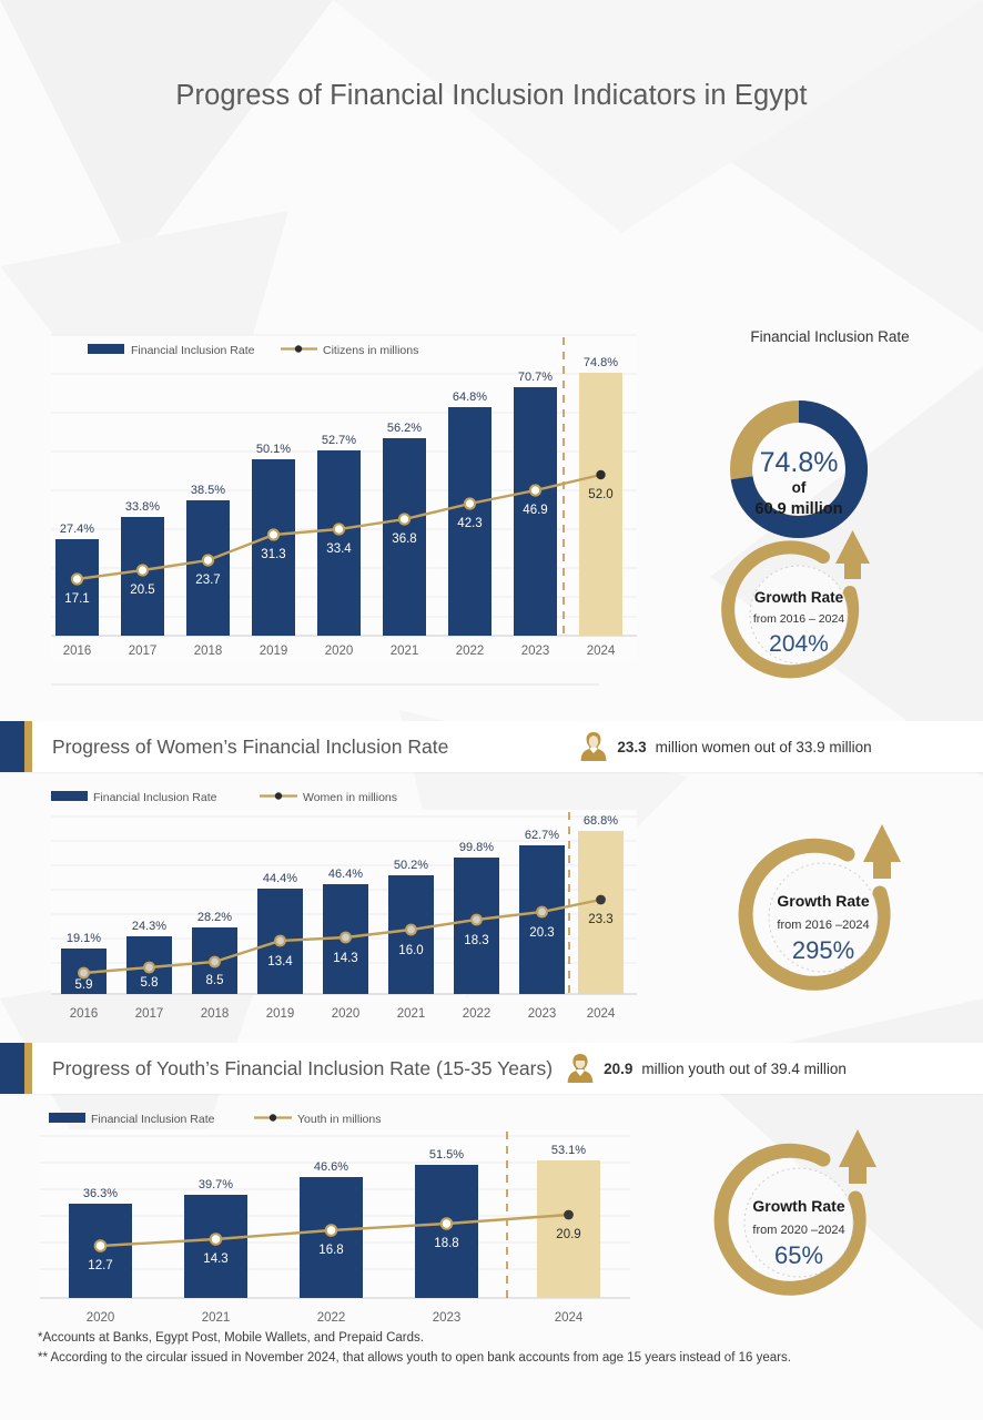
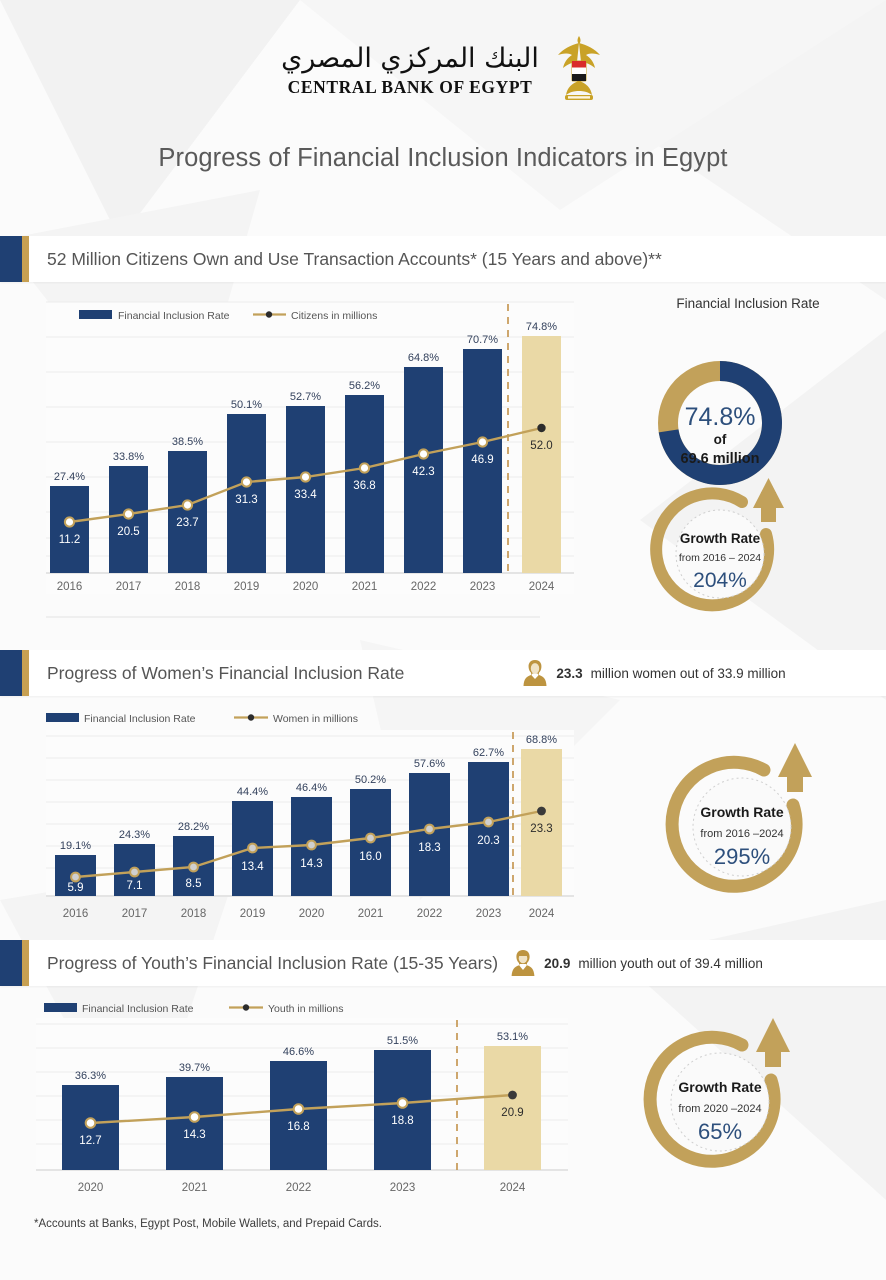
+ البنك المركزي المصري
+ CENTRAL BANK OF EGYPT
  Progress of Financial Inclusion Indicators in Egypt
+ 52 Million Citizens Own and Use Transaction Accounts* (15 Years and above)**
  Financial Inclusion Rate
  Citizens in millions
  27.4%
  33.8%
  38.5%
  50.1%
  52.7%
  56.2%
  64.8%
  70.7%
  74.8%
- 17.1
+ 11.2
  20.5
  23.7
  31.3
  33.4
  36.8
  42.3
  46.9
  52.0
  2016
  2017
  2018
  2019
  2020
  2021
  2022
  2023
  2024
  Financial Inclusion Rate
  74.8%
  of
- 60.9 million
+ 69.6 million
  Growth Rate
  from 2016 – 2024
  204%
  Progress of Women’s Financial Inclusion Rate
  23.3
  million women out of 33.9 million
  Financial Inclusion Rate
  Women in millions
  19.1%
  24.3%
  28.2%
  44.4%
  46.4%
  50.2%
- 99.8%
+ 57.6%
  62.7%
  68.8%
  5.9
- 5.8
+ 7.1
  8.5
  13.4
  14.3
  16.0
  18.3
  20.3
  23.3
  2016
  2017
  2018
  2019
  2020
  2021
  2022
  2023
  2024
  Growth Rate
  from 2016 –2024
  295%
  Progress of Youth’s Financial Inclusion Rate (15-35 Years)
  20.9
  million youth out of 39.4 million
  Financial Inclusion Rate
  Youth in millions
  36.3%
  39.7%
  46.6%
  51.5%
  53.1%
  12.7
  14.3
  16.8
  18.8
  20.9
  2020
  2021
  2022
  2023
  2024
  Growth Rate
  from 2020 –2024
  65%
  *Accounts at Banks, Egypt Post, Mobile Wallets, and Prepaid Cards.
- ** According to the circular issued in November 2024, that allows youth to open bank accounts from age 15 years instead of 16 years.
